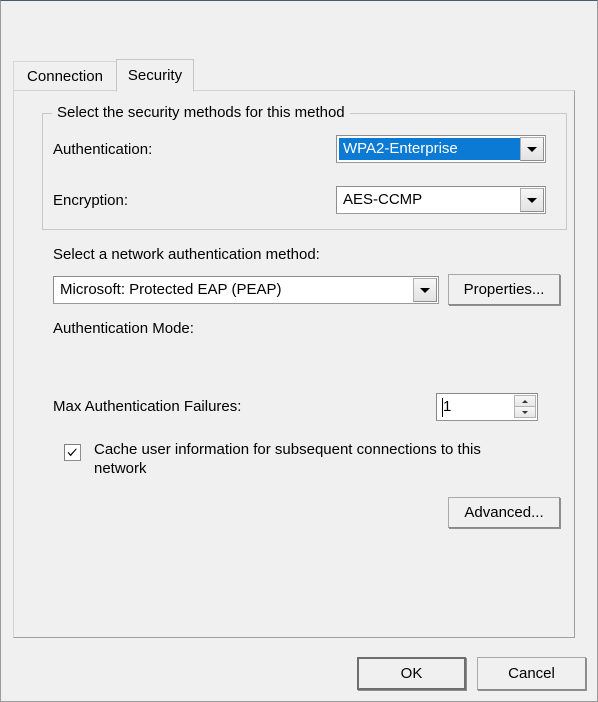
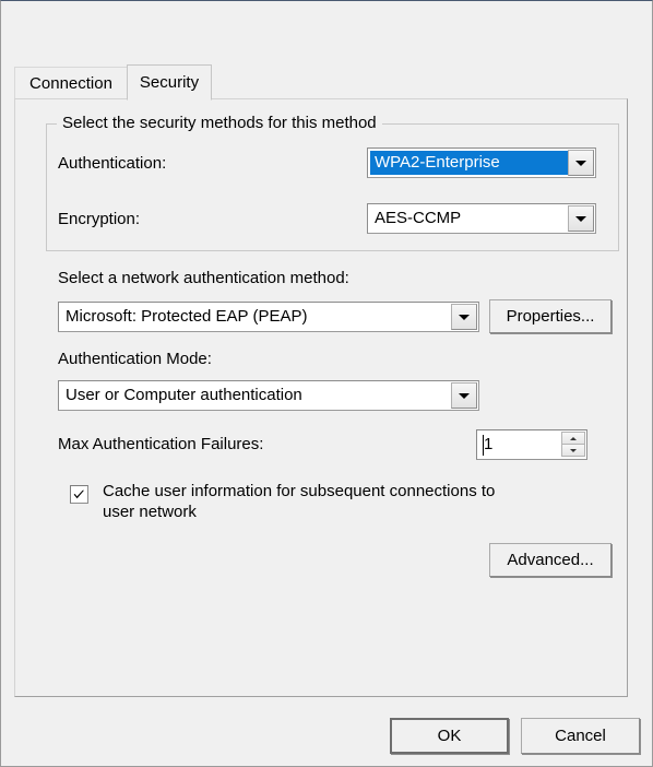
  Connection
  Security
  Select the security methods for this method
  Authentication:
  WPA2-Enterprise
  Encryption:
  AES-CCMP
  Select a network authentication method:
  Microsoft: Protected EAP (PEAP)
  Properties...
  Authentication Mode:
+ User or Computer authentication
  Max Authentication Failures:
  1
- Cache user information for subsequent connections to this network
+ Cache user information for subsequent connections to user network
  Advanced...
  OK
  Cancel
